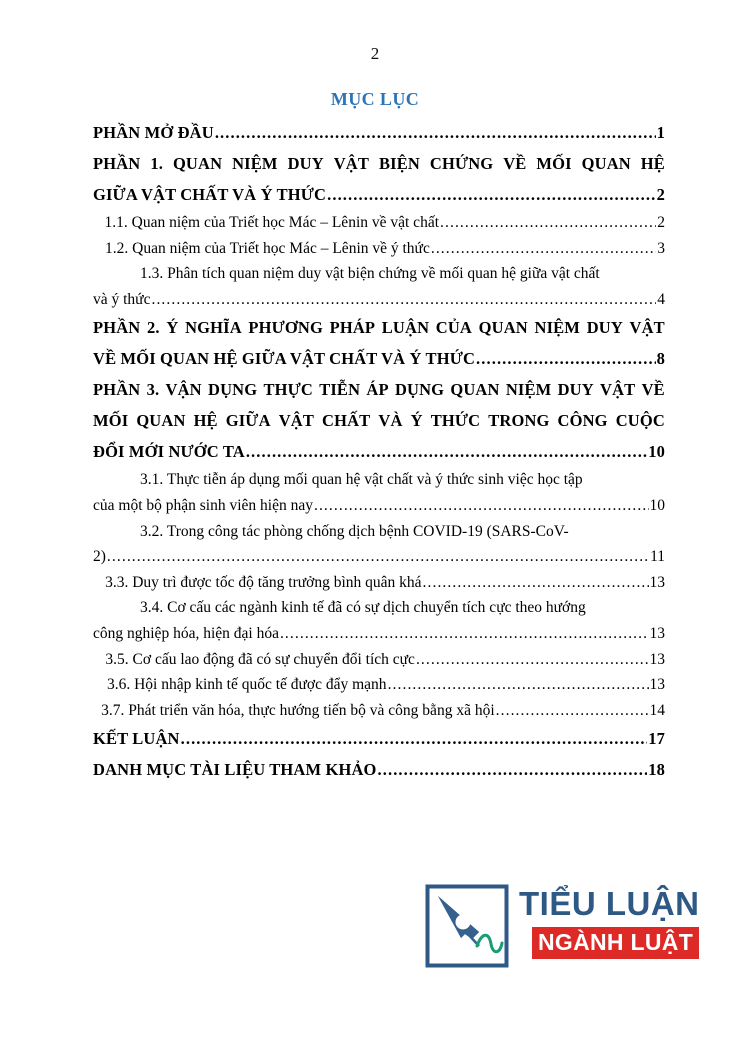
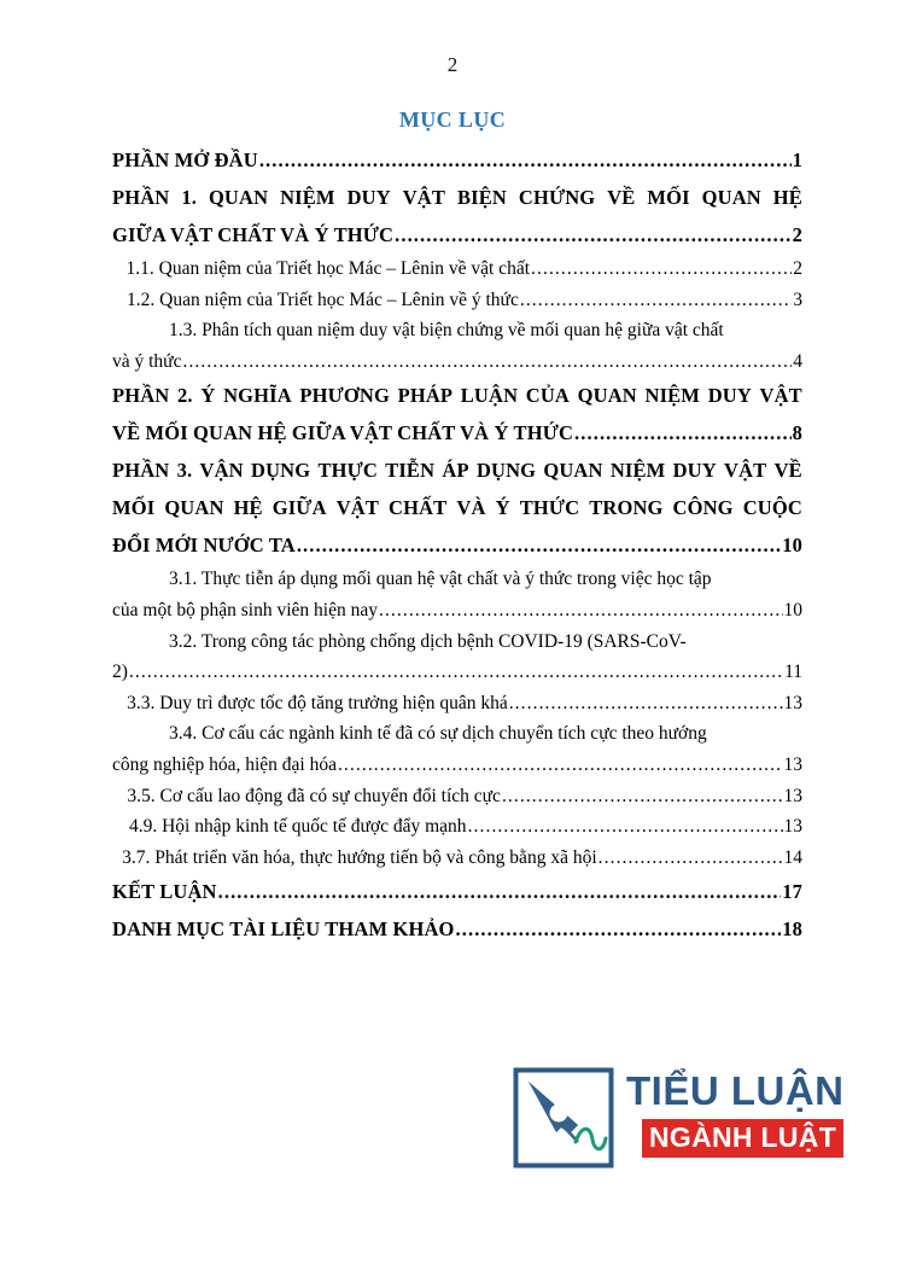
  2
  MỤC LỤC
  PHẦN MỞ ĐẦU
  1
  PHẦN
  1.
  QUAN
  NIỆM
  DUY
  VẬT
  BIỆN
  CHỨNG
  VỀ
  MỐI
  QUAN
  HỆ
  GIỮA VẬT CHẤT VÀ Ý THỨC
  2
  1.1. Quan niệm của Triết học Mác – Lênin về vật chất
  2
  1.2. Quan niệm của Triết học Mác – Lênin về ý thức
  3
  1.3. Phân tích quan niệm duy vật biện chứng về mối quan hệ giữa vật chất
  và ý thức
  4
  PHẦN
  2.
  Ý
  NGHĨA
  PHƯƠNG
  PHÁP
  LUẬN
  CỦA
  QUAN
  NIỆM
  DUY
  VẬT
  VỀ MỐI QUAN HỆ GIỮA VẬT CHẤT VÀ Ý THỨC
  8
  PHẦN
  3.
  VẬN
  DỤNG
  THỰC
  TIỄN
  ÁP
  DỤNG
  QUAN
  NIỆM
  DUY
  VẬT
  VỀ
  MỐI
  QUAN
  HỆ
  GIỮA
  VẬT
  CHẤT
  VÀ
  Ý
  THỨC
  TRONG
  CÔNG
  CUỘC
  ĐỔI MỚI NƯỚC TA
  10
- 3.1. Thực tiễn áp dụng mối quan hệ vật chất và ý thức sinh việc học tập
+ 3.1. Thực tiễn áp dụng mối quan hệ vật chất và ý thức trong việc học tập
  của một bộ phận sinh viên hiện nay
  10
  3.2. Trong công tác phòng chống dịch bệnh COVID-19 (SARS-CoV-
  2)
  11
- 3.3. Duy trì được tốc độ tăng trưởng bình quân khá
+ 3.3. Duy trì được tốc độ tăng trưởng hiện quân khá
  13
  3.4. Cơ cấu các ngành kinh tế đã có sự dịch chuyển tích cực theo hướng
  công nghiệp hóa, hiện đại hóa
  13
  3.5. Cơ cấu lao động đã có sự chuyển đổi tích cực
  13
- 3.6. Hội nhập kinh tế quốc tế được đẩy mạnh
+ 4.9. Hội nhập kinh tế quốc tế được đẩy mạnh
  13
  3.7. Phát triển văn hóa, thực hướng tiến bộ và công bằng xã hội
  14
  KẾT LUẬN
  17
  DANH MỤC TÀI LIỆU THAM KHẢO
  18
  TIỂU LUẬN
  NGÀNH LUẬT
